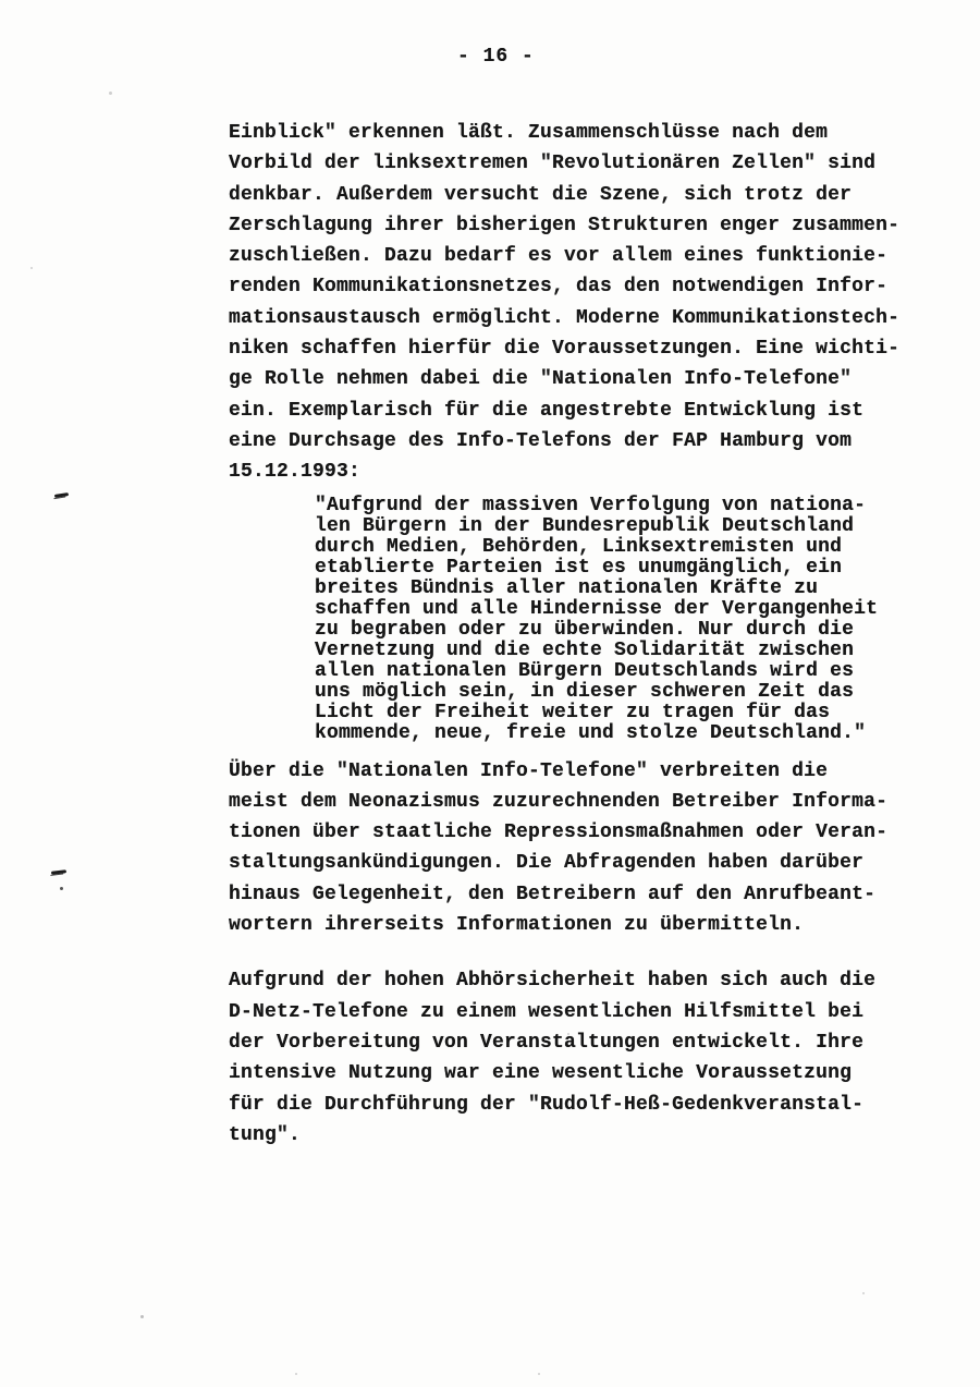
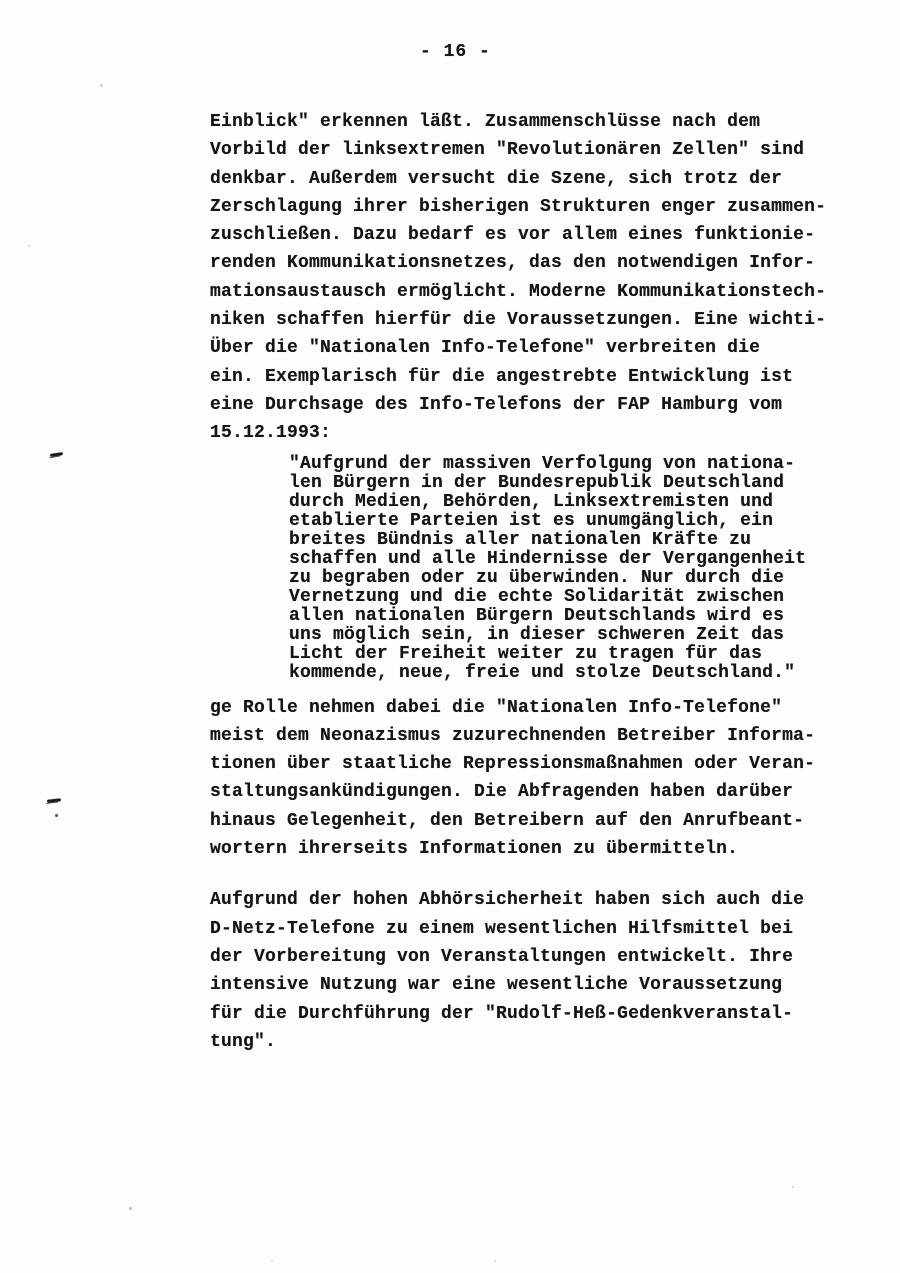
  - 16 -
  Einblick" erkennen läßt. Zusammenschlüsse nach dem
  Vorbild der linksextremen "Revolutionären Zellen" sind
  denkbar. Außerdem versucht die Szene, sich trotz der
  Zerschlagung ihrer bisherigen Strukturen enger zusammen-
  zuschließen. Dazu bedarf es vor allem eines funktionie-
  renden Kommunikationsnetzes, das den notwendigen Infor-
  mationsaustausch ermöglicht. Moderne Kommunikationstech-
  niken schaffen hierfür die Voraussetzungen. Eine wichti-
- ge Rolle nehmen dabei die "Nationalen Info-Telefone"
+ Über die "Nationalen Info-Telefone" verbreiten die
  ein. Exemplarisch für die angestrebte Entwicklung ist
  eine Durchsage des Info-Telefons der FAP Hamburg vom
  15.12.1993:
  "Aufgrund der massiven Verfolgung von nationa-
  len Bürgern in der Bundesrepublik Deutschland
  durch Medien, Behörden, Linksextremisten und
  etablierte Parteien ist es unumgänglich, ein
  breites Bündnis aller nationalen Kräfte zu
  schaffen und alle Hindernisse der Vergangenheit
  zu begraben oder zu überwinden. Nur durch die
  Vernetzung und die echte Solidarität zwischen
  allen nationalen Bürgern Deutschlands wird es
  uns möglich sein, in dieser schweren Zeit das
  Licht der Freiheit weiter zu tragen für das
  kommende, neue, freie und stolze Deutschland."
- Über die "Nationalen Info-Telefone" verbreiten die
+ ge Rolle nehmen dabei die "Nationalen Info-Telefone"
  meist dem Neonazismus zuzurechnenden Betreiber Informa-
  tionen über staatliche Repressionsmaßnahmen oder Veran-
  staltungsankündigungen. Die Abfragenden haben darüber
  hinaus Gelegenheit, den Betreibern auf den Anrufbeant-
  wortern ihrerseits Informationen zu übermitteln.
  Aufgrund der hohen Abhörsicherheit haben sich auch die
  D-Netz-Telefone zu einem wesentlichen Hilfsmittel bei
  der Vorbereitung von Veranstaltungen entwickelt. Ihre
  intensive Nutzung war eine wesentliche Voraussetzung
  für die Durchführung der "Rudolf-Heß-Gedenkveranstal-
  tung".
